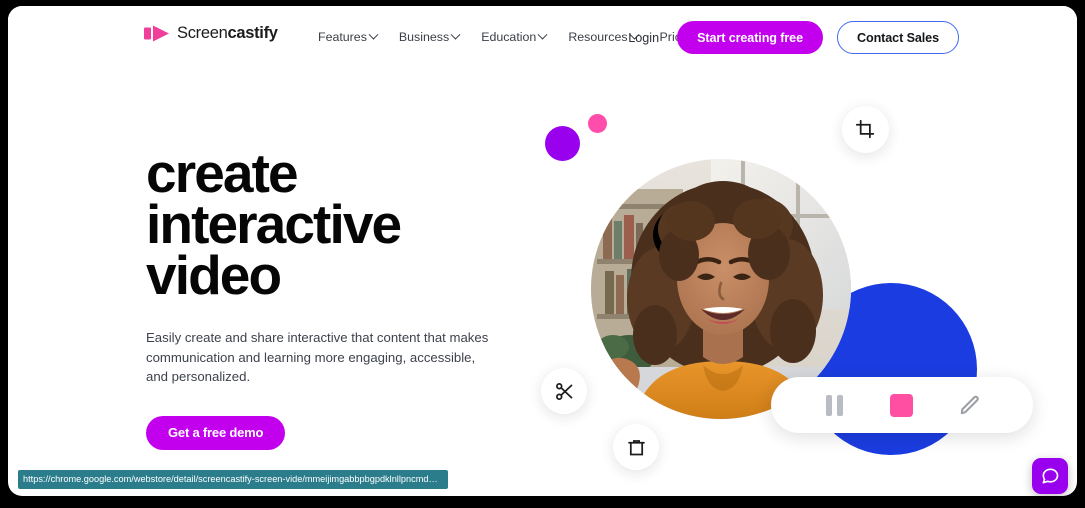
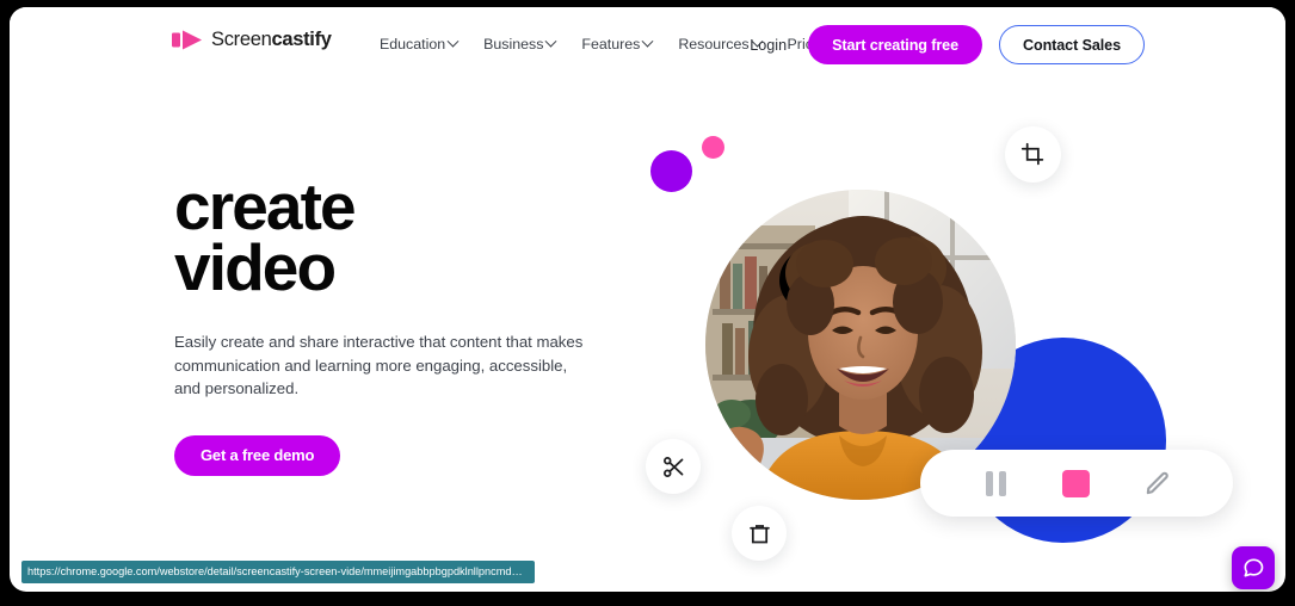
  Screencastify
- Features
+ Education
  Business
- Education
+ Features
  Resources
  Login
  Start creating free
  Contact Sales
  create
- interactive
  video
  Easily create and share interactive that content that makes communication and learning more engaging, accessible, and personalized.
  Get a free demo
  https://chrome.google.com/webstore/detail/screencastify-screen-vide/mmeijimgabbpbgpdklnllpncmdofkcp
